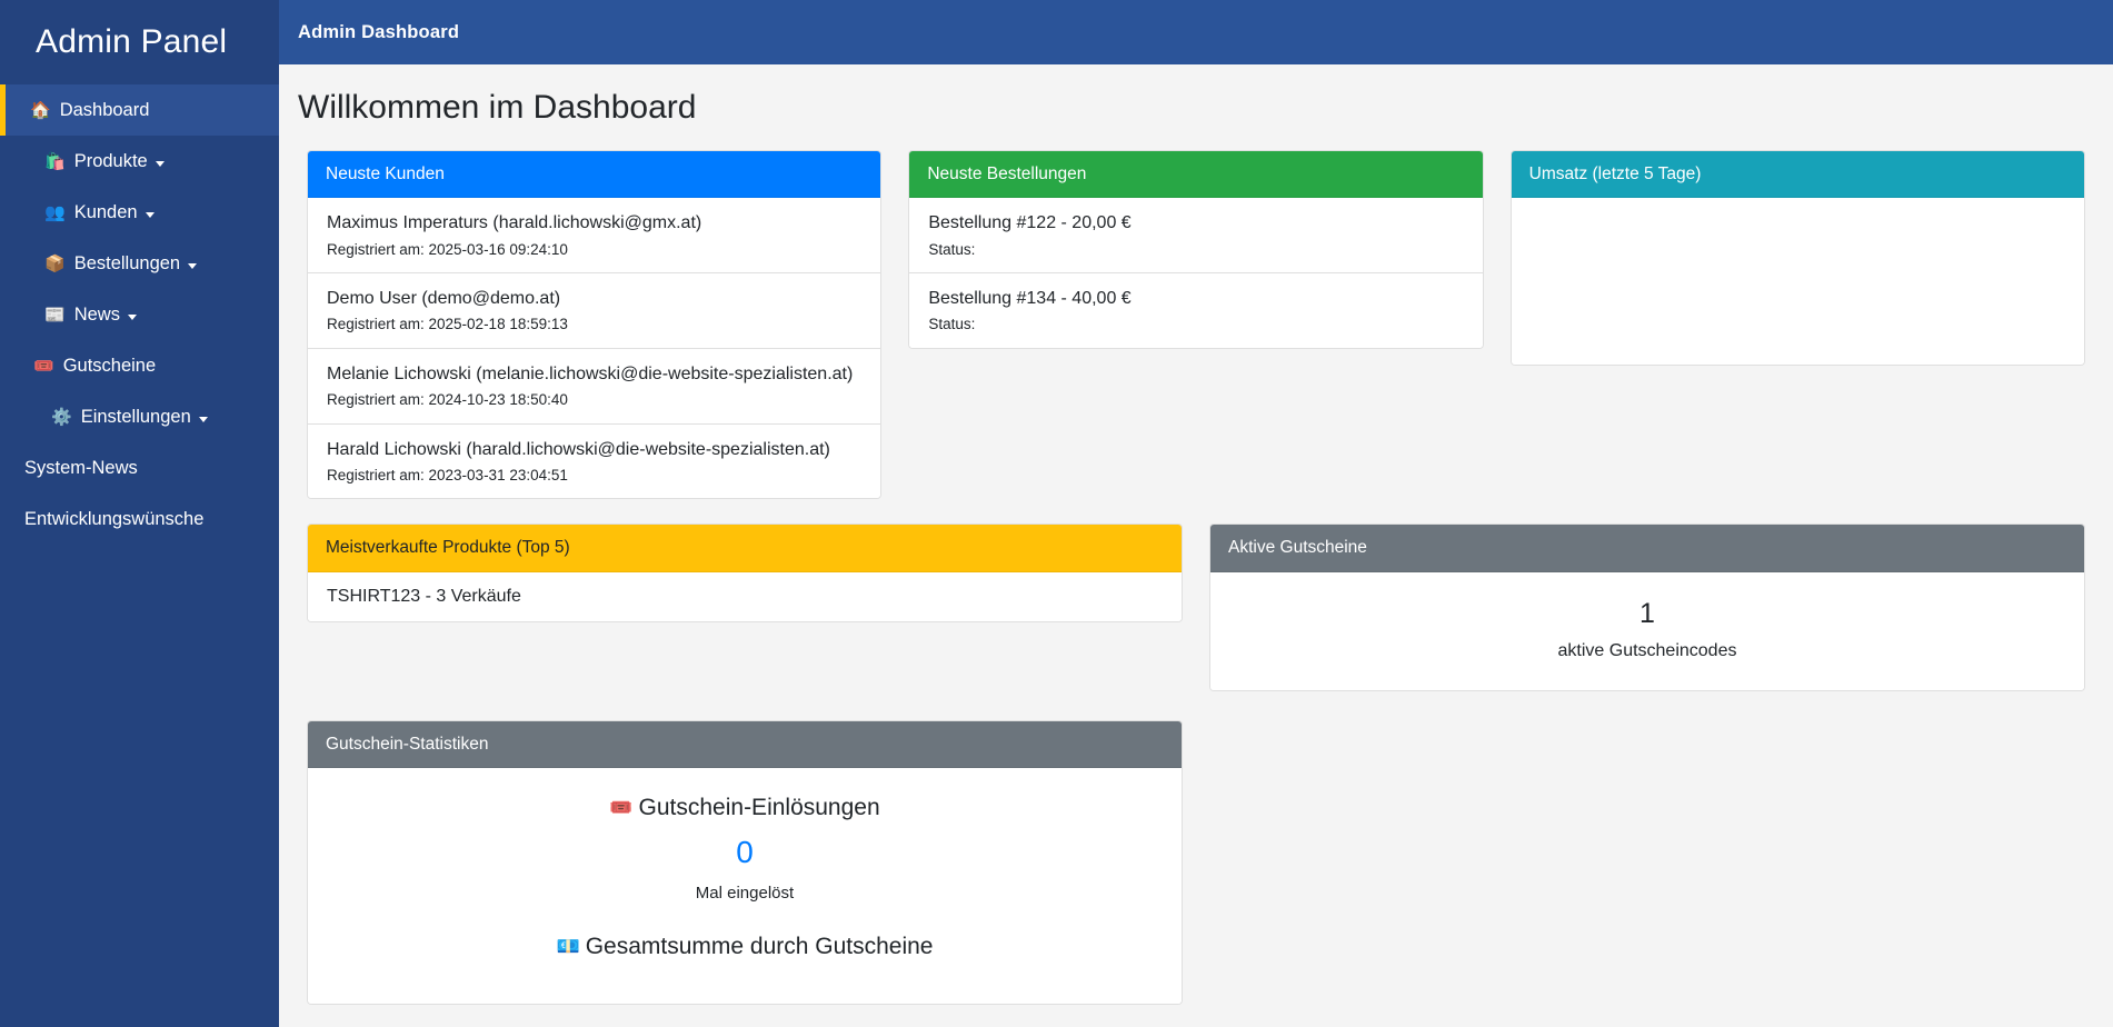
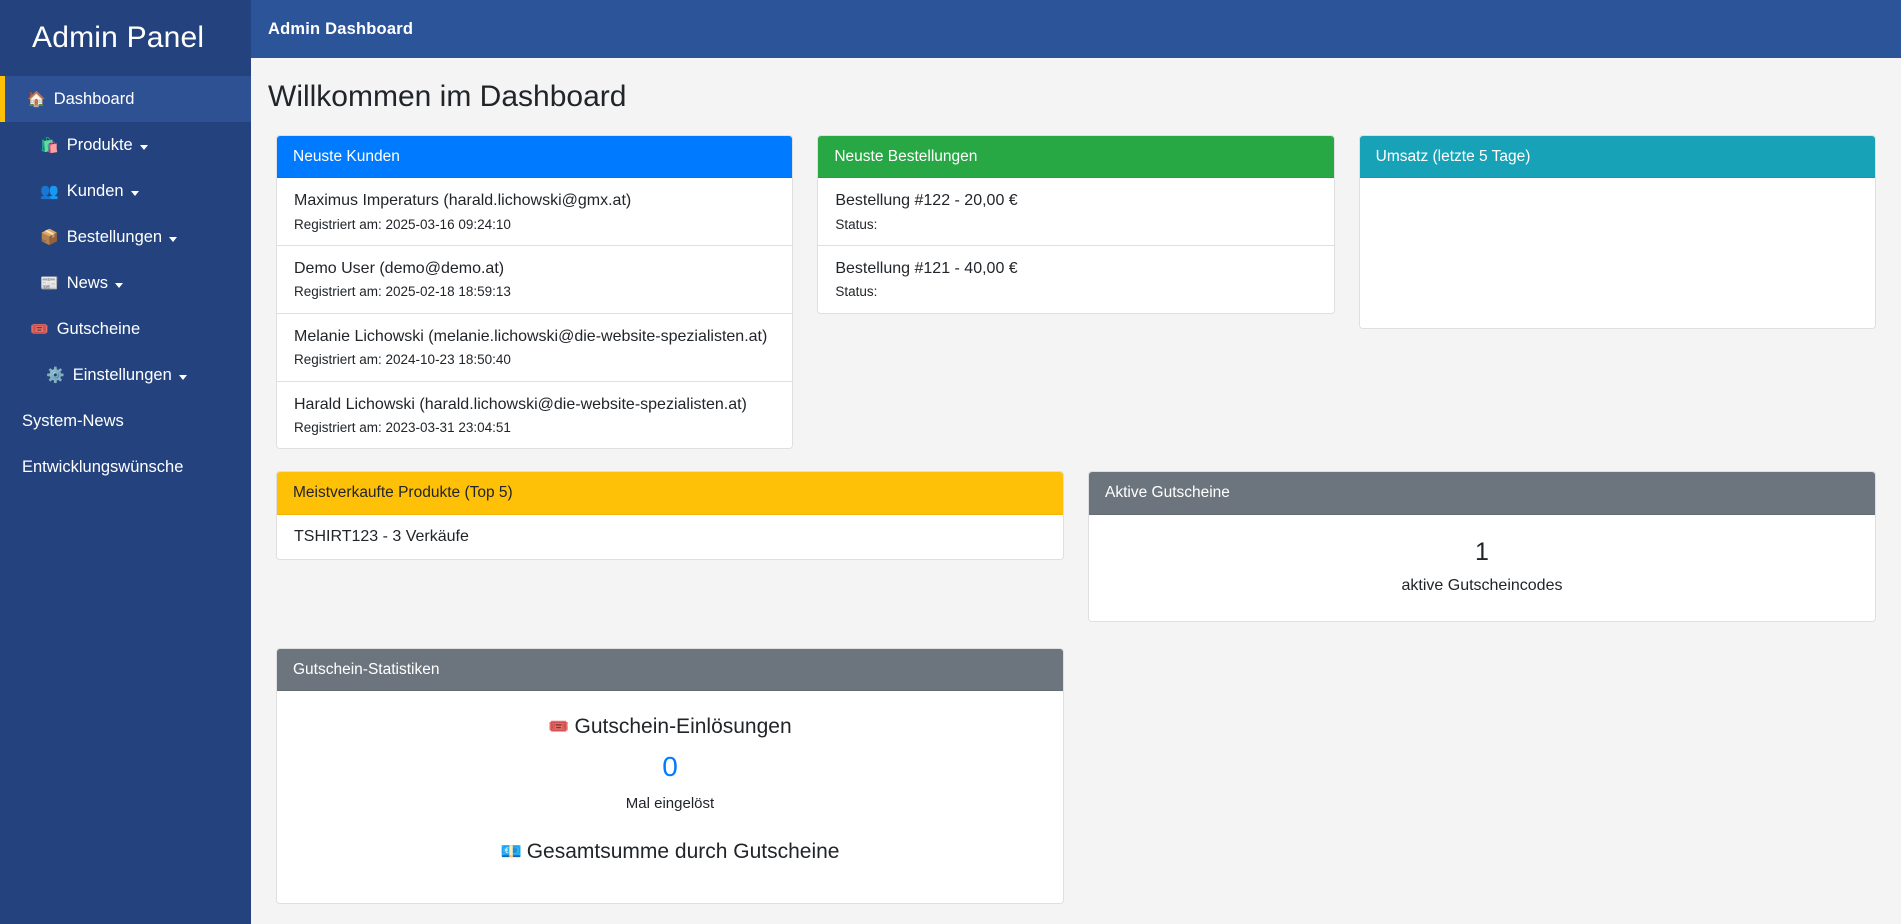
  Admin Panel
  🏠
  Dashboard
  🛍️
  Produkte
  👥
  Kunden
  📦
  Bestellungen
  📰
  News
  🎟️
  Gutscheine
  ⚙️
  Einstellungen
  System-News
  Entwicklungswünsche
  Admin Dashboard
  Willkommen im Dashboard
  Neuste Kunden
  Maximus Imperaturs (harald.lichowski@gmx.at)
  Registriert am: 2025-03-16 09:24:10
  Demo User (demo@demo.at)
  Registriert am: 2025-02-18 18:59:13
  Melanie Lichowski (melanie.lichowski@die-website-spezialisten.at)
  Registriert am: 2024-10-23 18:50:40
  Harald Lichowski (harald.lichowski@die-website-spezialisten.at)
  Registriert am: 2023-03-31 23:04:51
  Neuste Bestellungen
  Bestellung #122 - 20,00 €
  Status:
- Bestellung #134 - 40,00 €
+ Bestellung #121 - 40,00 €
  Status:
  Umsatz (letzte 5 Tage)
  Meistverkaufte Produkte (Top 5)
  TSHIRT123 - 3 Verkäufe
  Aktive Gutscheine
  1
  aktive Gutscheincodes
  Gutschein-Statistiken
  🎟️ Gutschein-Einlösungen
  0
  Mal eingelöst
  💶 Gesamtsumme durch Gutscheine
